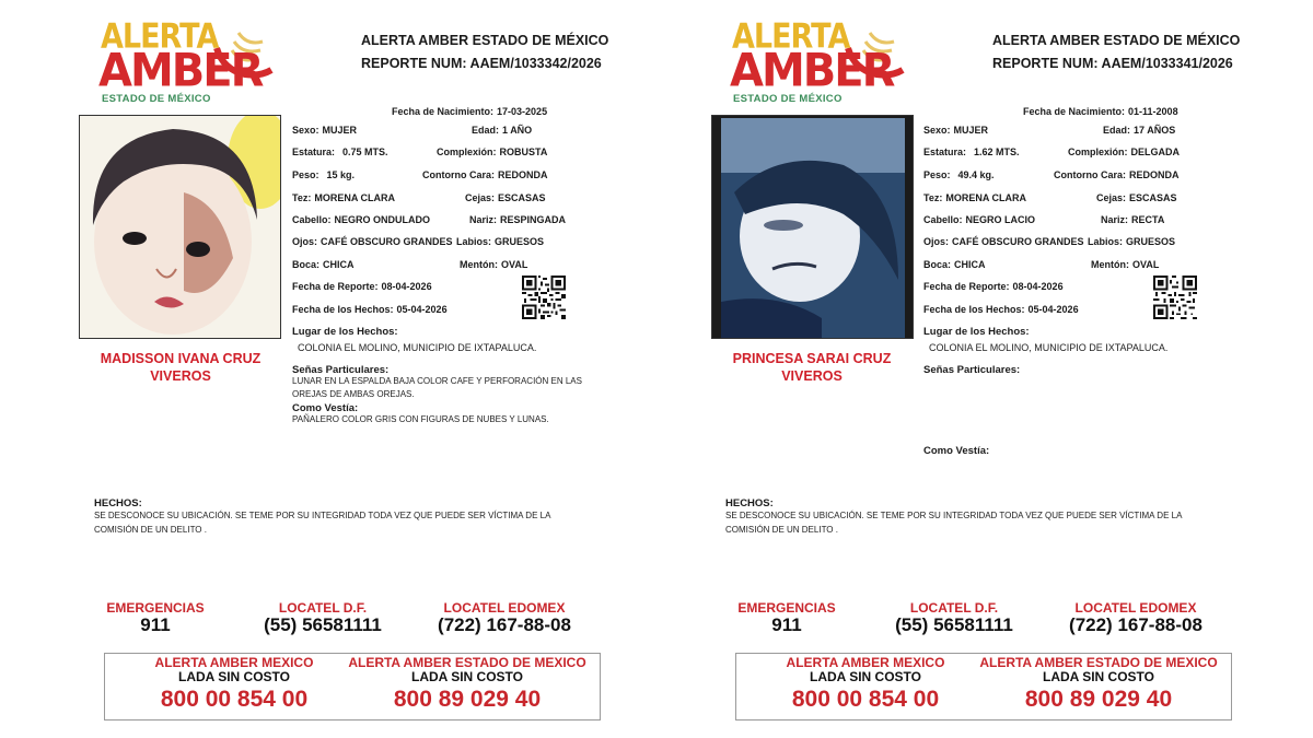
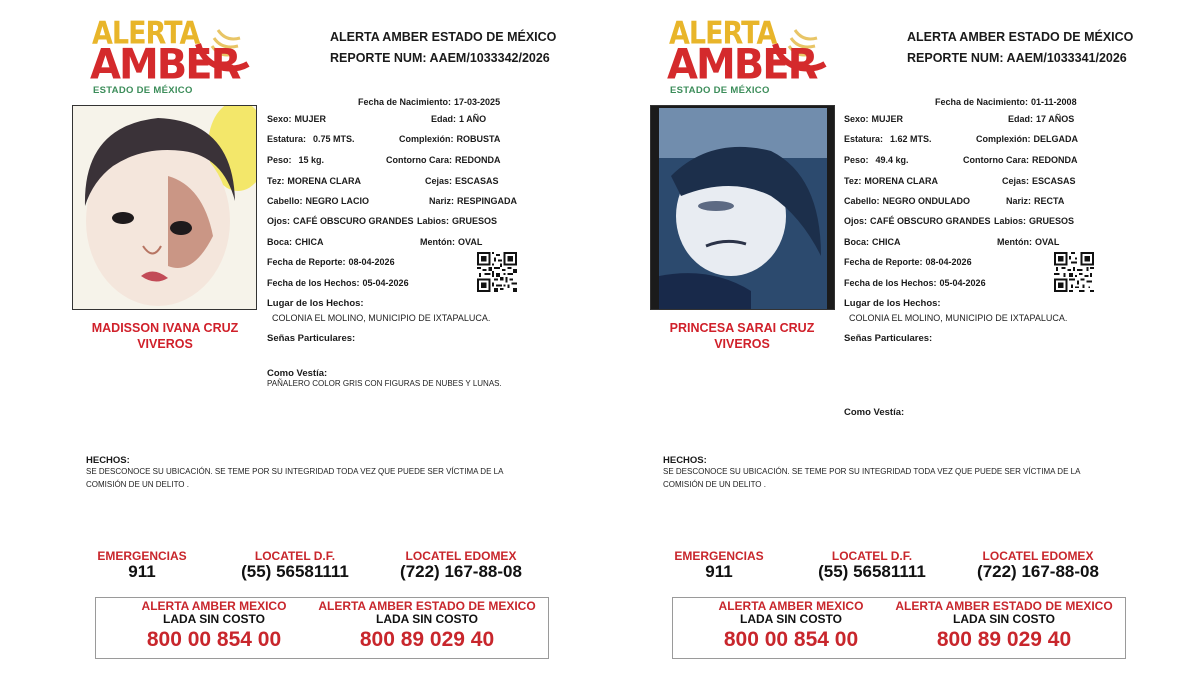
  ALERTA
  AMBER
  ESTADO DE MÉXICO
  ALERTA AMBER ESTADO DE MÉXICO
  REPORTE NUM: AAEM/1033342/2026
  MADISSON IVANA CRUZ
  VIVEROS
  Fecha de Nacimiento: 17-03-2025
  Sexo: MUJER
  Edad: 1 AÑO
  Estatura: 0.75 MTS.
  Complexión: ROBUSTA
  Peso: 15 kg.
  Contorno Cara: REDONDA
  Tez: MORENA CLARA
  Cejas: ESCASAS
- Cabello: NEGRO ONDULADO
+ Cabello: NEGRO LACIO
  Nariz: RESPINGADA
  Ojos: CAFÉ OBSCURO GRANDES
  Labios: GRUESOS
  Boca: CHICA
  Mentón: OVAL
  Fecha de Reporte: 08-04-2026
  Fecha de los Hechos: 05-04-2026
  Lugar de los Hechos:
  COLONIA EL MOLINO, MUNICIPIO DE IXTAPALUCA.
  Señas Particulares:
- LUNAR EN LA ESPALDA BAJA COLOR CAFE Y PERFORACIÓN EN LAS OREJAS DE AMBAS OREJAS.
  Como Vestía:
  PAÑALERO COLOR GRIS CON FIGURAS DE NUBES Y LUNAS.
  HECHOS:
  SE DESCONOCE SU UBICACIÓN. SE TEME POR SU INTEGRIDAD TODA VEZ QUE PUEDE SER VÍCTIMA DE LA COMISIÓN DE UN DELITO .
  EMERGENCIAS
  911
  LOCATEL D.F.
  (55) 56581111
  LOCATEL EDOMEX
  (722) 167-88-08
  ALERTA AMBER MEXICO
  LADA SIN COSTO
  800 00 854 00
  ALERTA AMBER ESTADO DE MEXICO
  LADA SIN COSTO
  800 89 029 40
  ALERTA
  AMBER
  ESTADO DE MÉXICO
  ALERTA AMBER ESTADO DE MÉXICO
  REPORTE NUM: AAEM/1033341/2026
  PRINCESA SARAI CRUZ
  VIVEROS
  Fecha de Nacimiento: 01-11-2008
  Sexo: MUJER
  Edad: 17 AÑOS
  Estatura: 1.62 MTS.
  Complexión: DELGADA
  Peso: 49.4 kg.
  Contorno Cara: REDONDA
  Tez: MORENA CLARA
  Cejas: ESCASAS
- Cabello: NEGRO LACIO
+ Cabello: NEGRO ONDULADO
  Nariz: RECTA
  Ojos: CAFÉ OBSCURO GRANDES
  Labios: GRUESOS
  Boca: CHICA
  Mentón: OVAL
  Fecha de Reporte: 08-04-2026
  Fecha de los Hechos: 05-04-2026
  Lugar de los Hechos:
  COLONIA EL MOLINO, MUNICIPIO DE IXTAPALUCA.
  Señas Particulares:
  Como Vestía:
  HECHOS:
  SE DESCONOCE SU UBICACIÓN. SE TEME POR SU INTEGRIDAD TODA VEZ QUE PUEDE SER VÍCTIMA DE LA COMISIÓN DE UN DELITO .
  EMERGENCIAS
  911
  LOCATEL D.F.
  (55) 56581111
  LOCATEL EDOMEX
  (722) 167-88-08
  ALERTA AMBER MEXICO
  LADA SIN COSTO
  800 00 854 00
  ALERTA AMBER ESTADO DE MEXICO
  LADA SIN COSTO
  800 89 029 40
